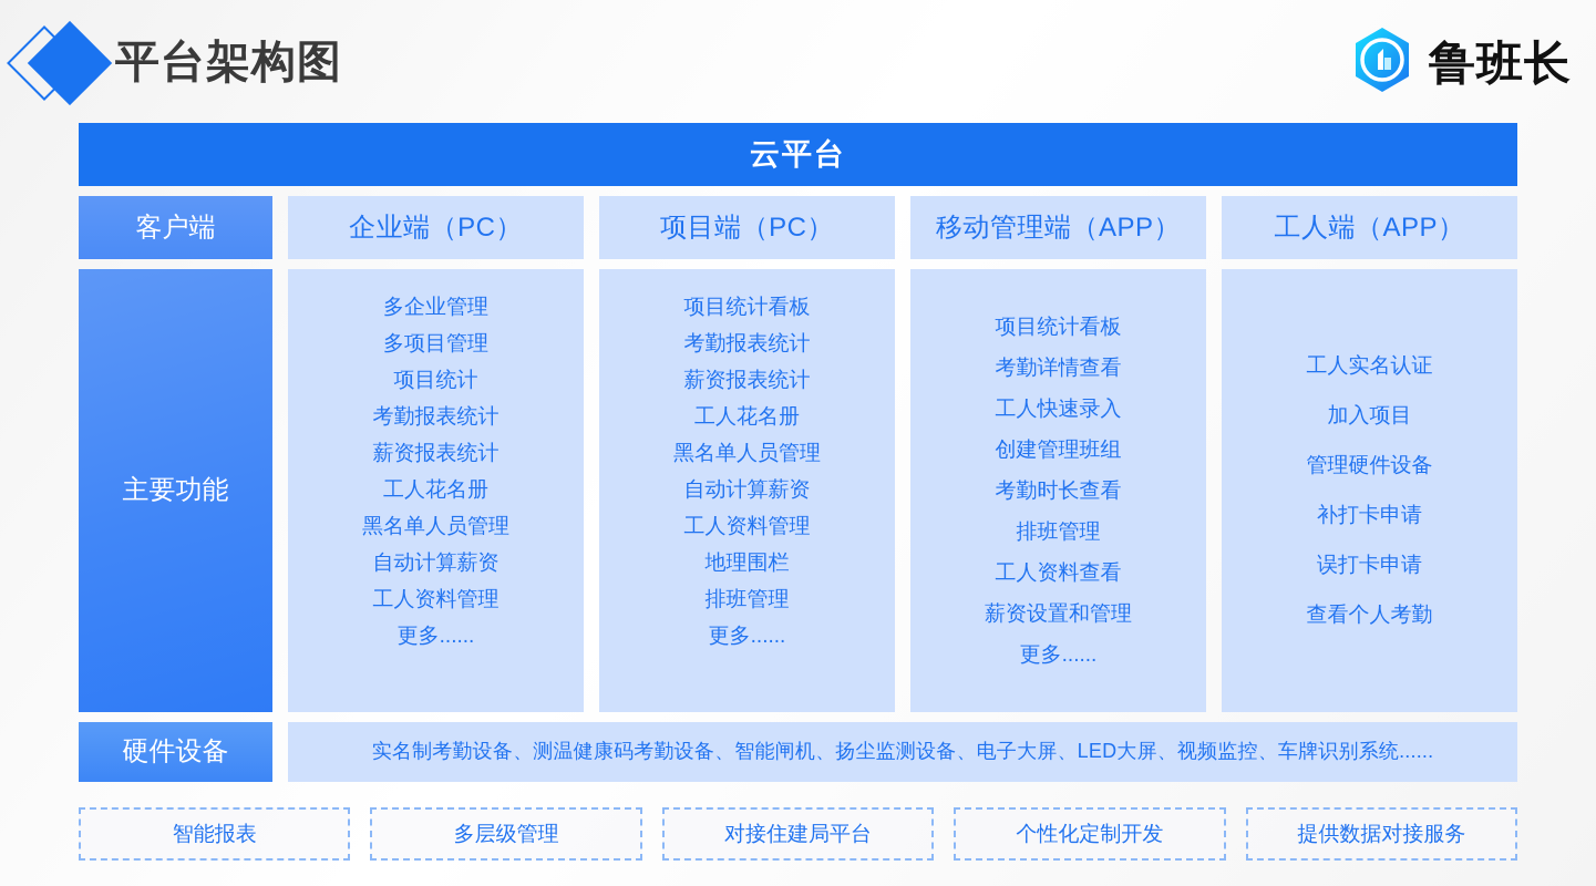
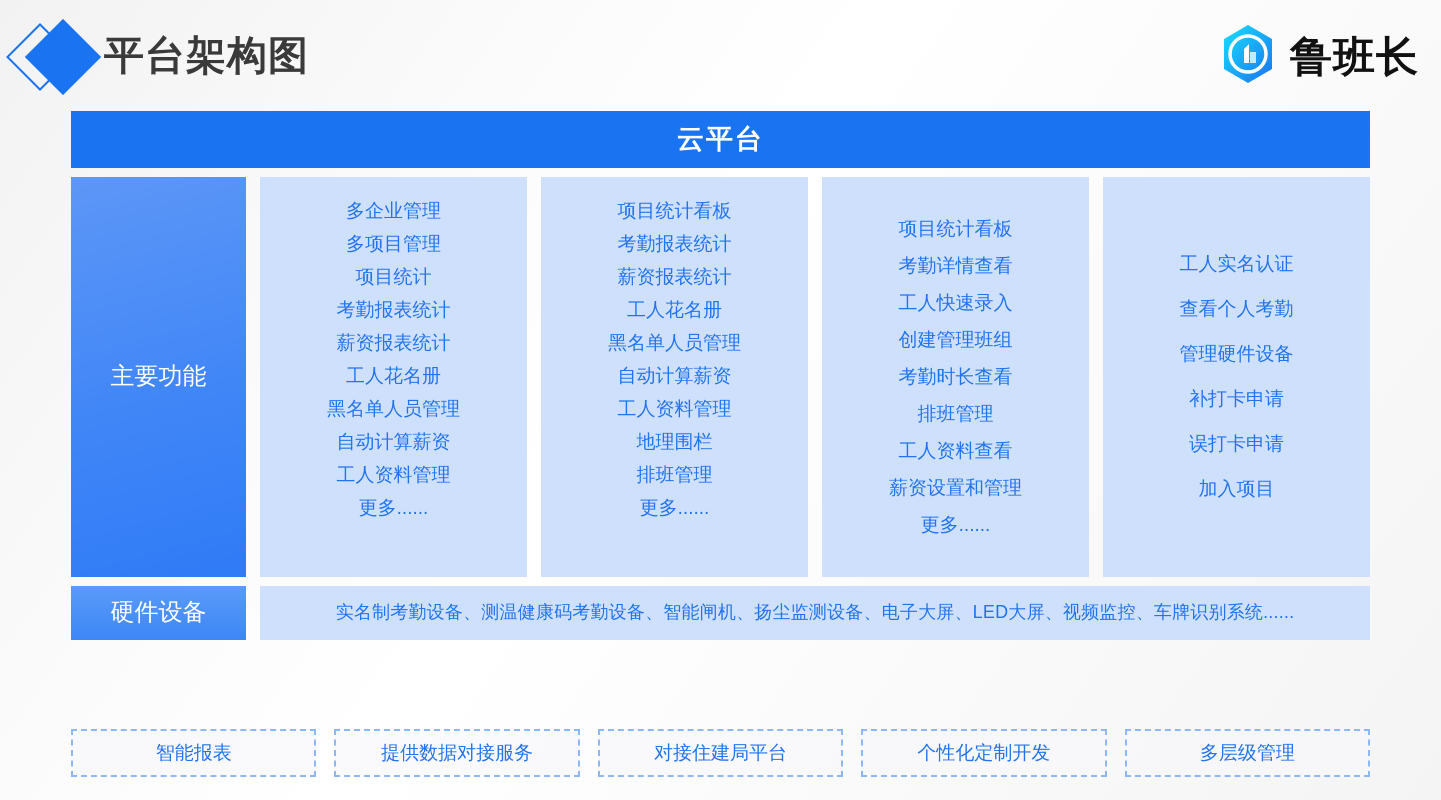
  平台架构图
  鲁班长
  云平台
- 客户端
- 企业端（PC）
- 项目端（PC）
- 移动管理端（APP）
- 工人端（APP）
  主要功能
  多企业管理
  多项目管理
  项目统计
  考勤报表统计
  薪资报表统计
  工人花名册
  黑名单人员管理
  自动计算薪资
  工人资料管理
  更多......
  项目统计看板
  考勤报表统计
  薪资报表统计
  工人花名册
  黑名单人员管理
  自动计算薪资
  工人资料管理
  地理围栏
  排班管理
  更多......
  项目统计看板
  考勤详情查看
  工人快速录入
  创建管理班组
  考勤时长查看
  排班管理
  工人资料查看
  薪资设置和管理
  更多......
  工人实名认证
- 加入项目
+ 查看个人考勤
  管理硬件设备
  补打卡申请
  误打卡申请
- 查看个人考勤
+ 加入项目
  硬件设备
  实名制考勤设备、测温健康码考勤设备、智能闸机、扬尘监测设备、电子大屏、LED大屏、视频监控、车牌识别系统......
  智能报表
- 多层级管理
+ 提供数据对接服务
  对接住建局平台
  个性化定制开发
- 提供数据对接服务
+ 多层级管理
